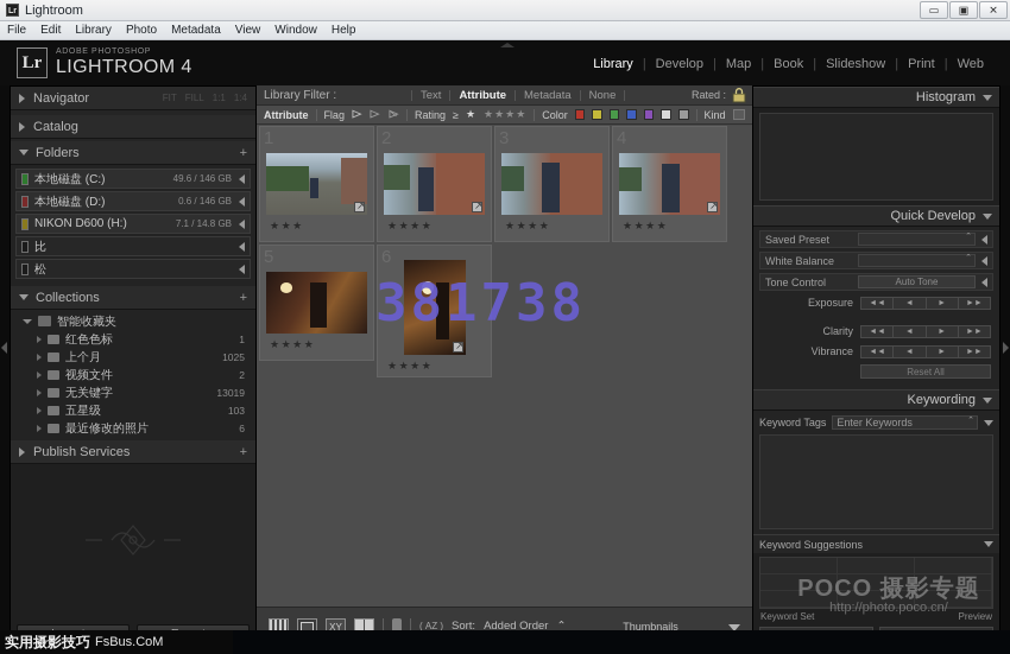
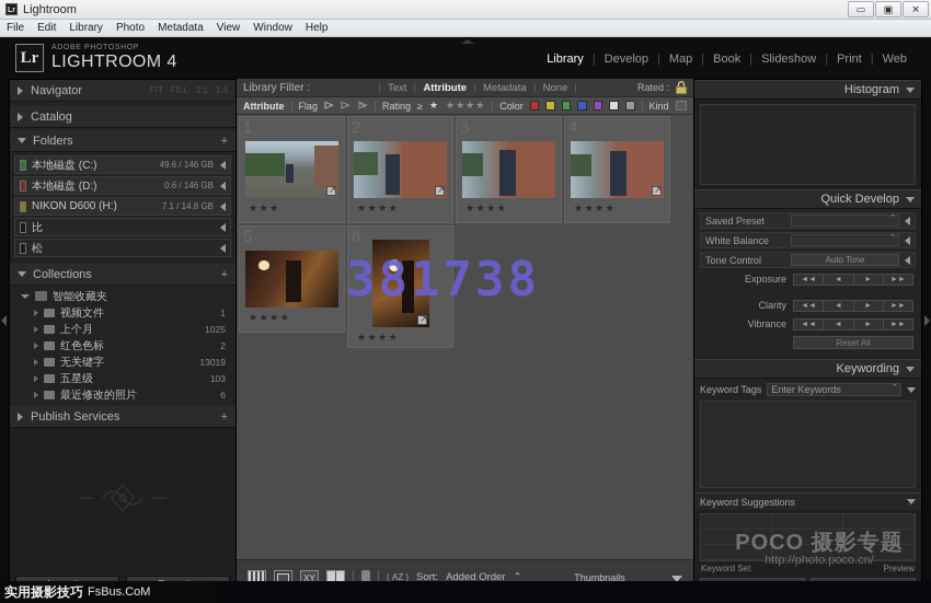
  Lightroom
  ▭
  ▣
  ✕
  File
  Edit
  Library
  Photo
  Metadata
  View
  Window
  Help
  Lr
  LIGHTROOM 4
  Library
  |
  Develop
  |
  Map
  |
  Book
  |
  Slideshow
  |
  Print
  |
  Web
  Navigator
  FIT
  FILL
  1:1
  1:4
  Catalog
  Folders
  +
  本地磁盘 (C:)
  49.6 / 146 GB
  本地磁盘 (D:)
  0.6 / 146 GB
  NIKON D600 (H:)
  7.1 / 14.8 GB
  比
  松
  Collections
  +
  智能收藏夹
- 红色色标
+ 视频文件
  1
  上个月
  1025
- 视频文件
+ 红色色标
  2
  无关键字
  13019
  五星级
  103
  最近修改的照片
  6
  Publish Services
  +
  Library Filter :
  Text
  Attribute
  Metadata
  None
  Rated :
  Attribute
  Flag
  Rating
  ≥
  ★
  ★★★★
  Color
  Kind
  ★★★
  ★★★★
  ★★★★
  ★★★★
  ★★★★
  ★★★★
  381738
  XY
  ( A​Z )
  Sort:
  Added Order
  ⌃
  Thumbnails
  Histogram
  Quick Develop
  Saved Preset
  White Balance
  Tone Control
  Auto Tone
  Exposure
  Clarity
  Vibrance
  Reset All
  Keywording
  Keyword Tags
  Enter Keywords
  Keyword Suggestions
  Keyword Set
  Preview
  POCO 摄影专题
  http://photo.poco.cn/
  实用摄影技巧
  FsBus.CoM
